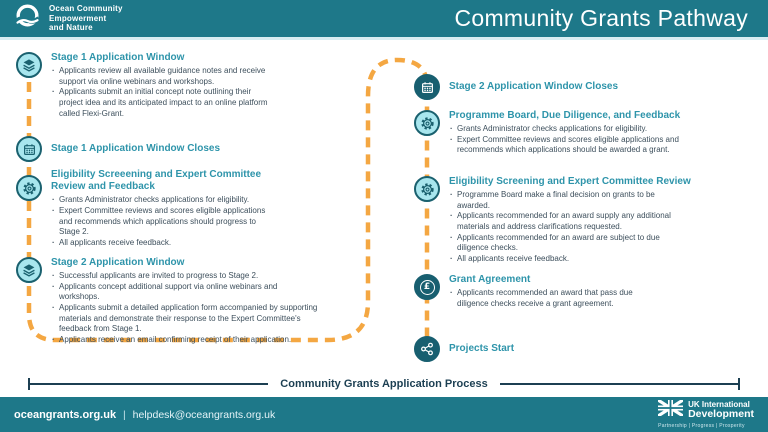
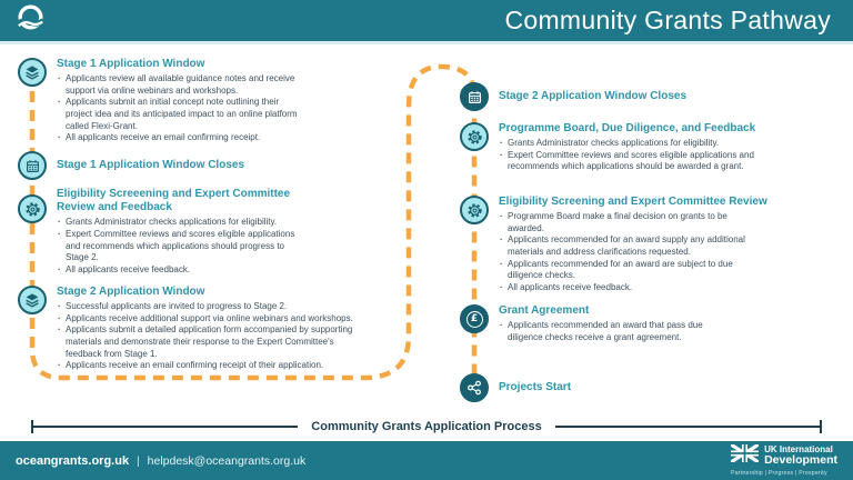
- Ocean Community
- Empowerment
- and Nature
  Community Grants Pathway
  Stage 1 Application Window
  Applicants review all available guidance notes and receive support via online webinars and workshops.
  Applicants submit an initial concept note outlining their project idea and its anticipated impact to an online platform called Flexi-Grant.
+ All applicants receive an email confirming receipt.
  Stage 1 Application Window Closes
  Eligibility Screeening and Expert Committee Review and Feedback
  Grants Administrator checks applications for eligibility.
  Expert Committee reviews and scores eligible applications and recommends which applications should progress to Stage 2.
  All applicants receive feedback.
  Stage 2 Application Window
  Successful applicants are invited to progress to Stage 2.
- Applicants concept additional support via online webinars and workshops.
+ Applicants receive additional support via online webinars and workshops.
  Applicants submit a detailed application form accompanied by supporting materials and demonstrate their response to the Expert Committee's feedback from Stage 1.
  Applicants receive an email confirming receipt of their application.
  Stage 2 Application Window Closes
  Programme Board, Due Diligence, and Feedback
  Grants Administrator checks applications for eligibility.
  Expert Committee reviews and scores eligible applications and recommends which applications should be awarded a grant.
  Eligibility Screening and Expert Committee Review
  Programme Board make a final decision on grants to be awarded.
  Applicants recommended for an award supply any additional materials and address clarifications requested.
  Applicants recommended for an award are subject to due diligence checks.
  All applicants receive feedback.
  £
  Grant Agreement
  Applicants recommended an award that pass due diligence checks receive a grant agreement.
  Projects Start
  Community Grants Application Process
  oceangrants.org.uk | helpdesk@oceangrants.org.uk
  UK International
  Development
